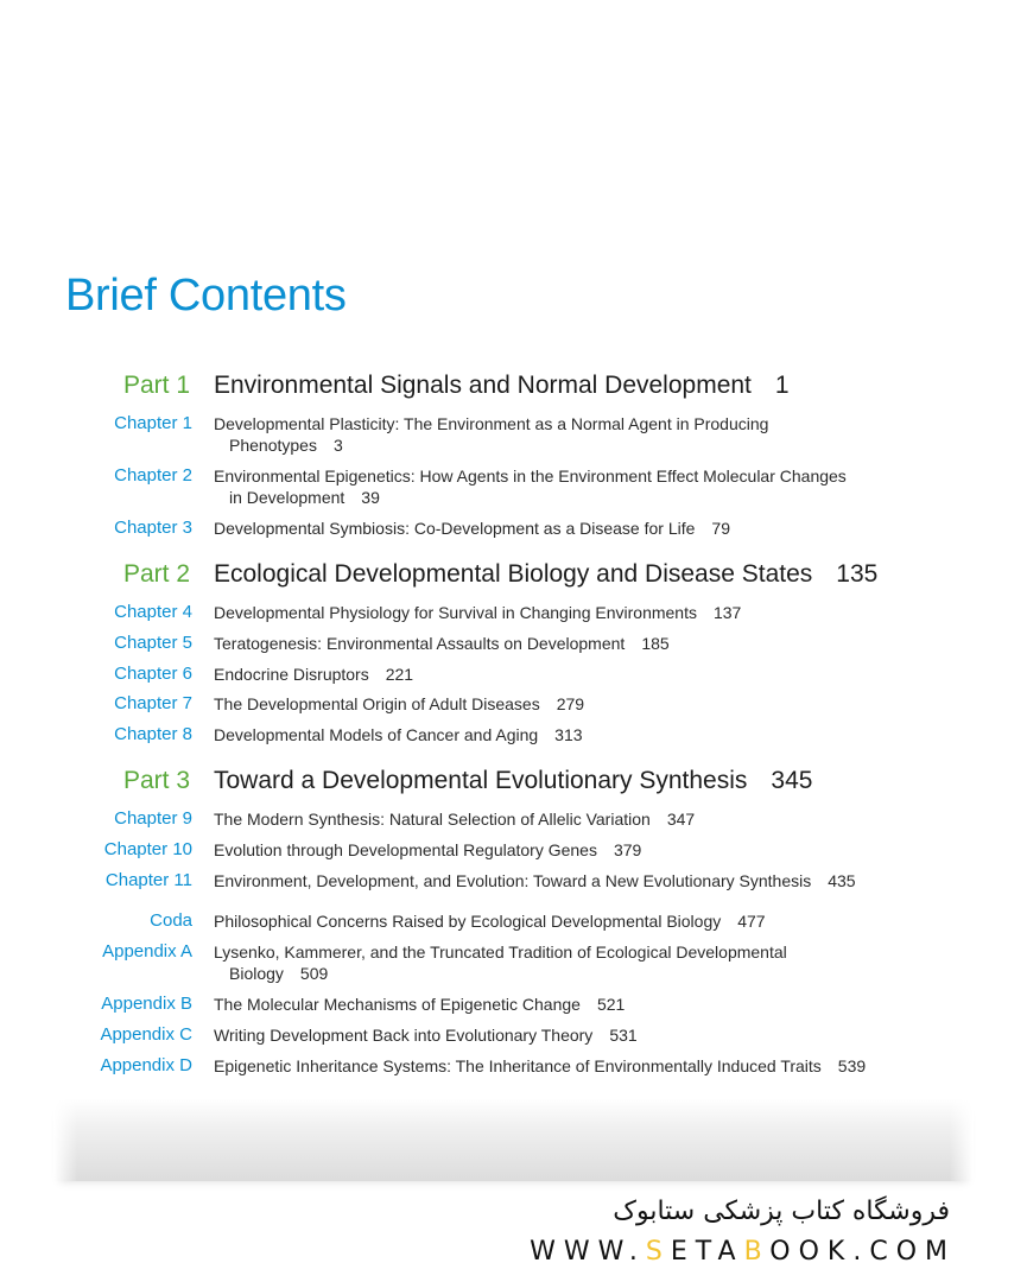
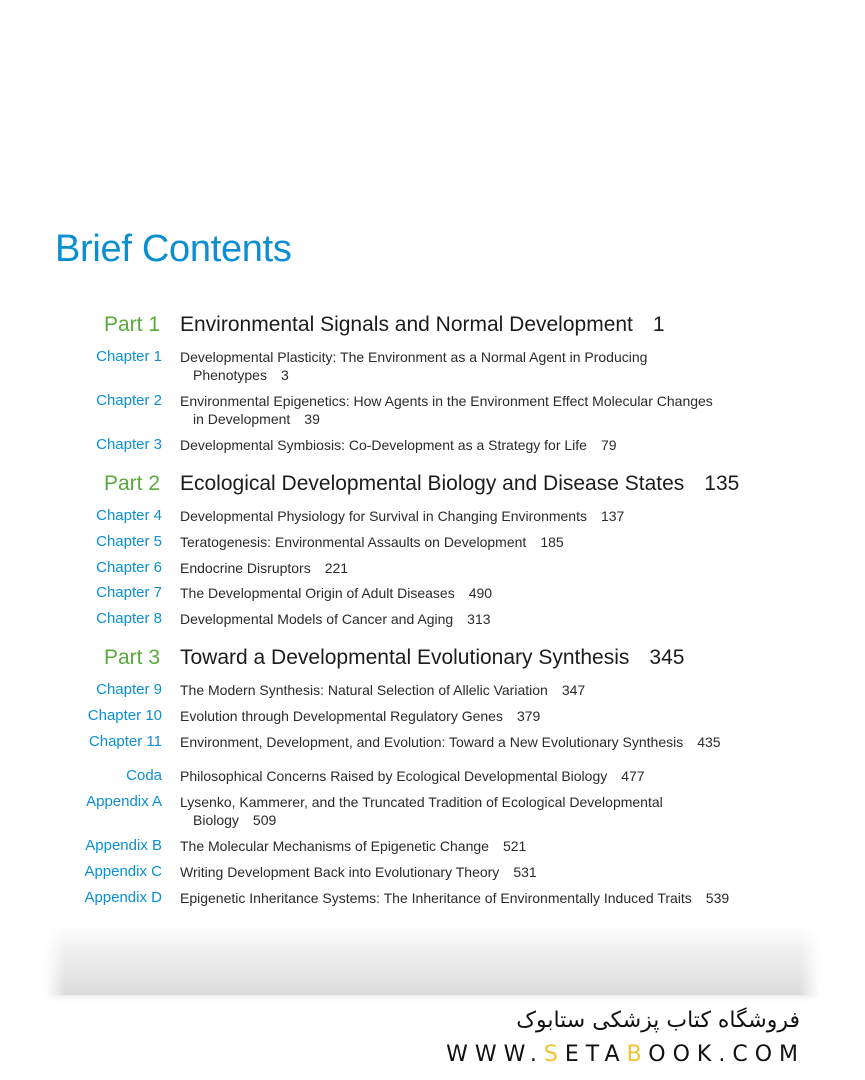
  Brief Contents
  Part 1
  Environmental Signals and Normal Development 1
  Chapter 1
  Developmental Plasticity: The Environment as a Normal Agent in Producing
  Phenotypes 3
  Chapter 2
  Environmental Epigenetics: How Agents in the Environment Effect Molecular Changes
  in Development 39
  Chapter 3
- Developmental Symbiosis: Co-Development as a Disease for Life 79
+ Developmental Symbiosis: Co-Development as a Strategy for Life 79
  Part 2
  Ecological Developmental Biology and Disease States 135
  Chapter 4
  Developmental Physiology for Survival in Changing Environments 137
  Chapter 5
  Teratogenesis: Environmental Assaults on Development 185
  Chapter 6
  Endocrine Disruptors 221
  Chapter 7
- The Developmental Origin of Adult Diseases 279
+ The Developmental Origin of Adult Diseases 490
  Chapter 8
  Developmental Models of Cancer and Aging 313
  Part 3
  Toward a Developmental Evolutionary Synthesis 345
  Chapter 9
  The Modern Synthesis: Natural Selection of Allelic Variation 347
  Chapter 10
  Evolution through Developmental Regulatory Genes 379
  Chapter 11
  Environment, Development, and Evolution: Toward a New Evolutionary Synthesis 435
  Coda
  Philosophical Concerns Raised by Ecological Developmental Biology 477
  Appendix A
  Lysenko, Kammerer, and the Truncated Tradition of Ecological Developmental
  Biology 509
  Appendix B
  The Molecular Mechanisms of Epigenetic Change 521
  Appendix C
  Writing Development Back into Evolutionary Theory 531
  Appendix D
  Epigenetic Inheritance Systems: The Inheritance of Environmentally Induced Traits 539
  فروشگاه کتاب پزشکی ستابوک
  WWW.SETABOOK.COM
